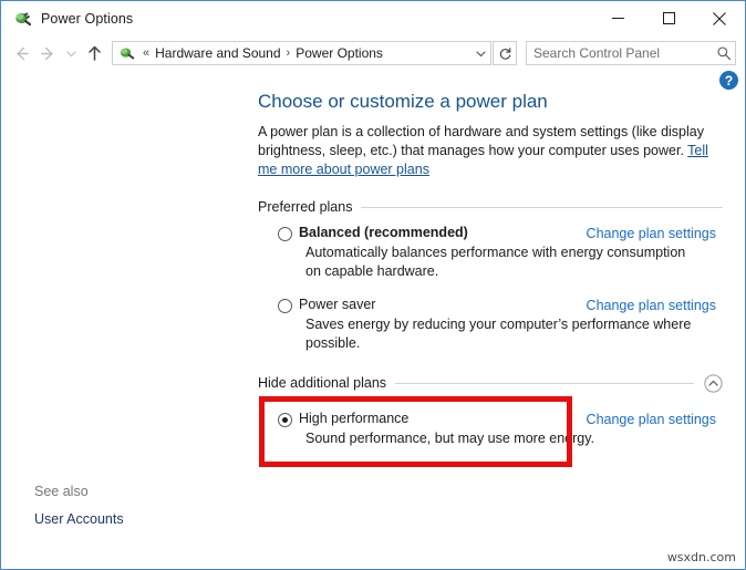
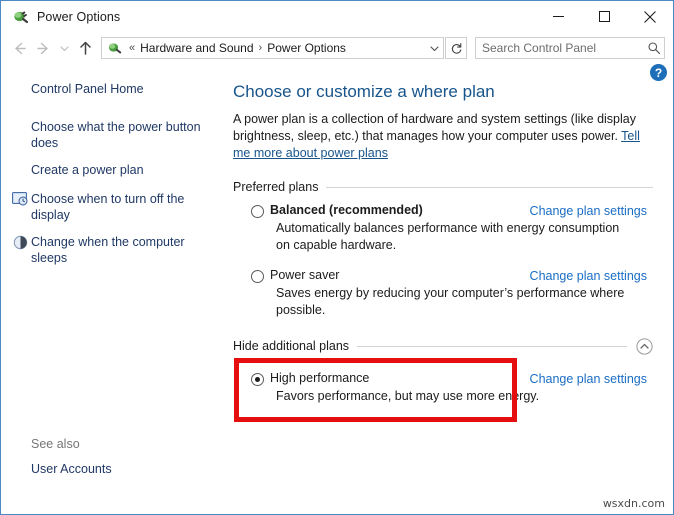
  Power Options
  «
  Hardware and Sound
  ›
  Power Options
  Search Control Panel
+ Control Panel Home
+ Choose what the power button does
+ Create a power plan
+ Choose when to turn off the display
+ Change when the computer sleeps
  See also
  User Accounts
  ?
- Choose or customize a power plan
+ Choose or customize a where plan
  A power plan is a collection of hardware and system settings (like display brightness, sleep, etc.) that manages how your computer uses power. Tell me more about power plans
  Preferred plans
  Balanced (recommended)
  Automatically balances performance with energy consumption on capable hardware.
  Change plan settings
  Power saver
  Saves energy by reducing your computer’s performance where possible.
  Change plan settings
  Hide additional plans
  High performance
- Sound performance, but may use more energy.
+ Favors performance, but may use more energy.
  Change plan settings
  wsxdn.com
